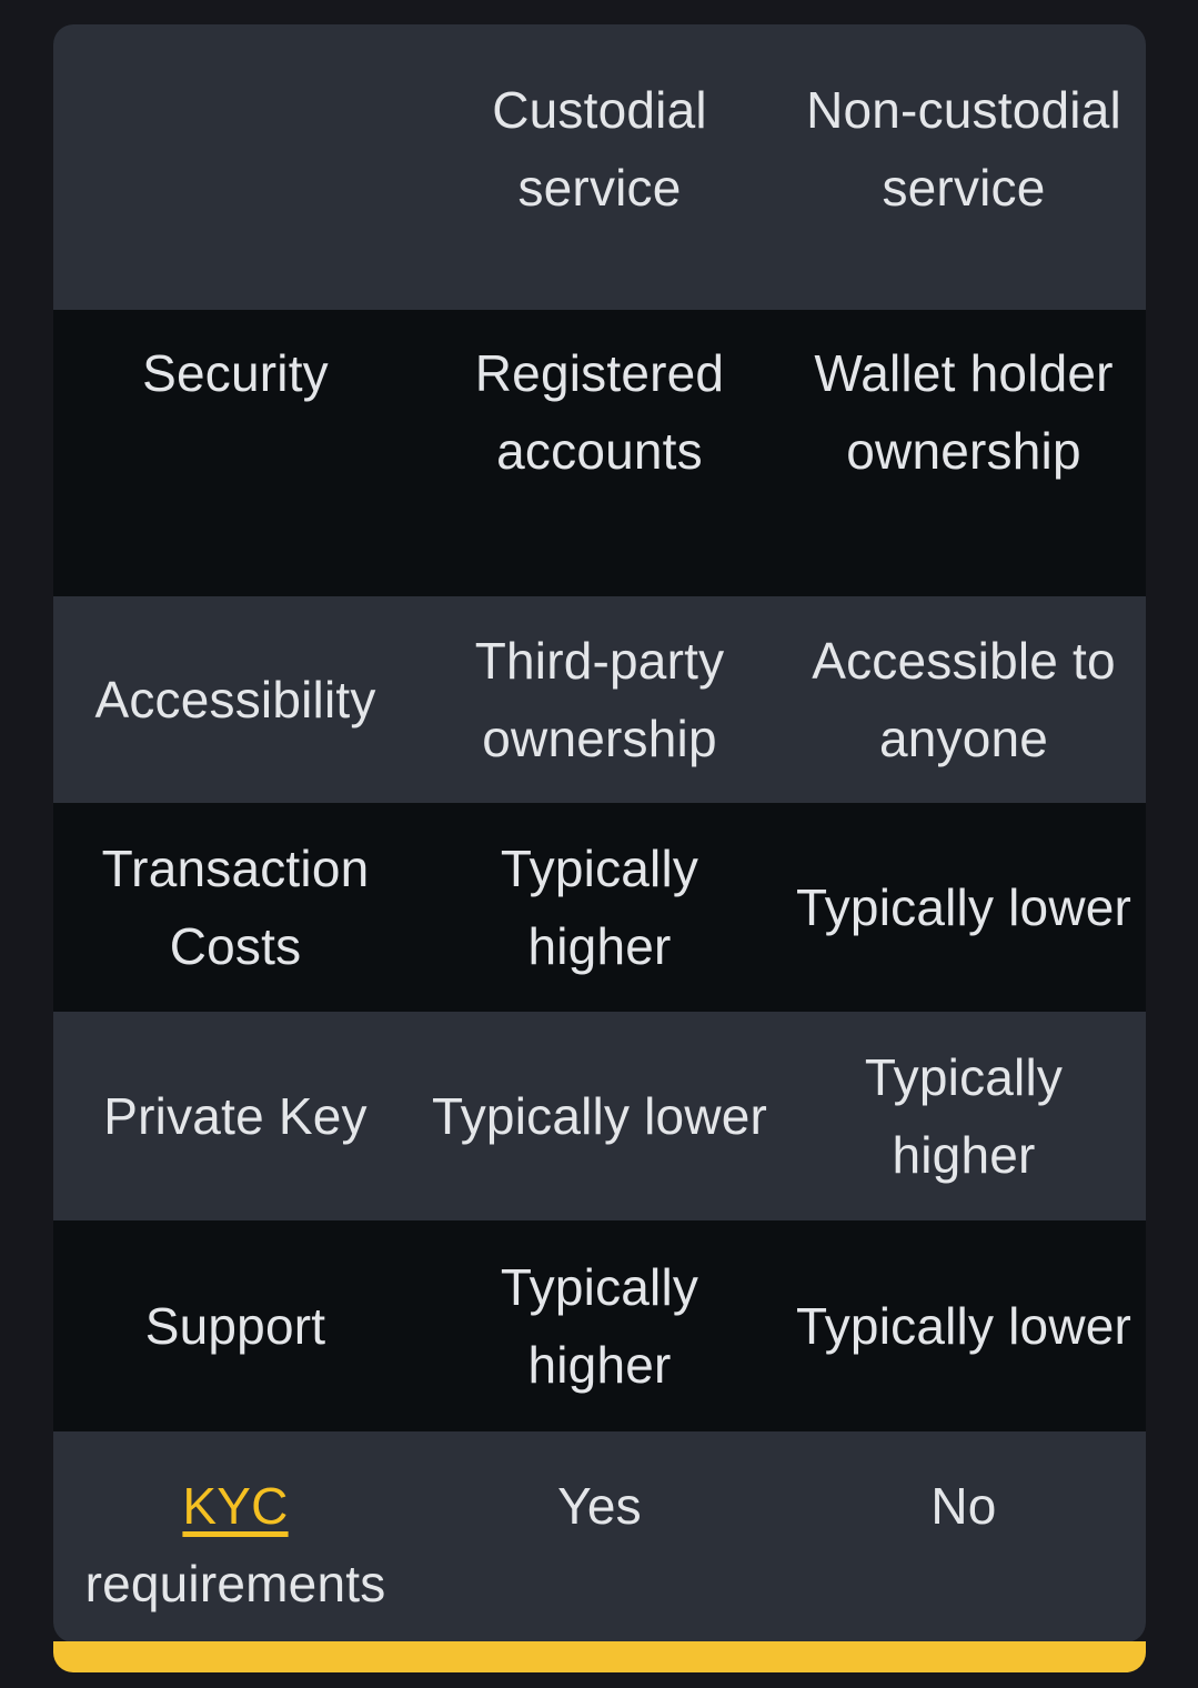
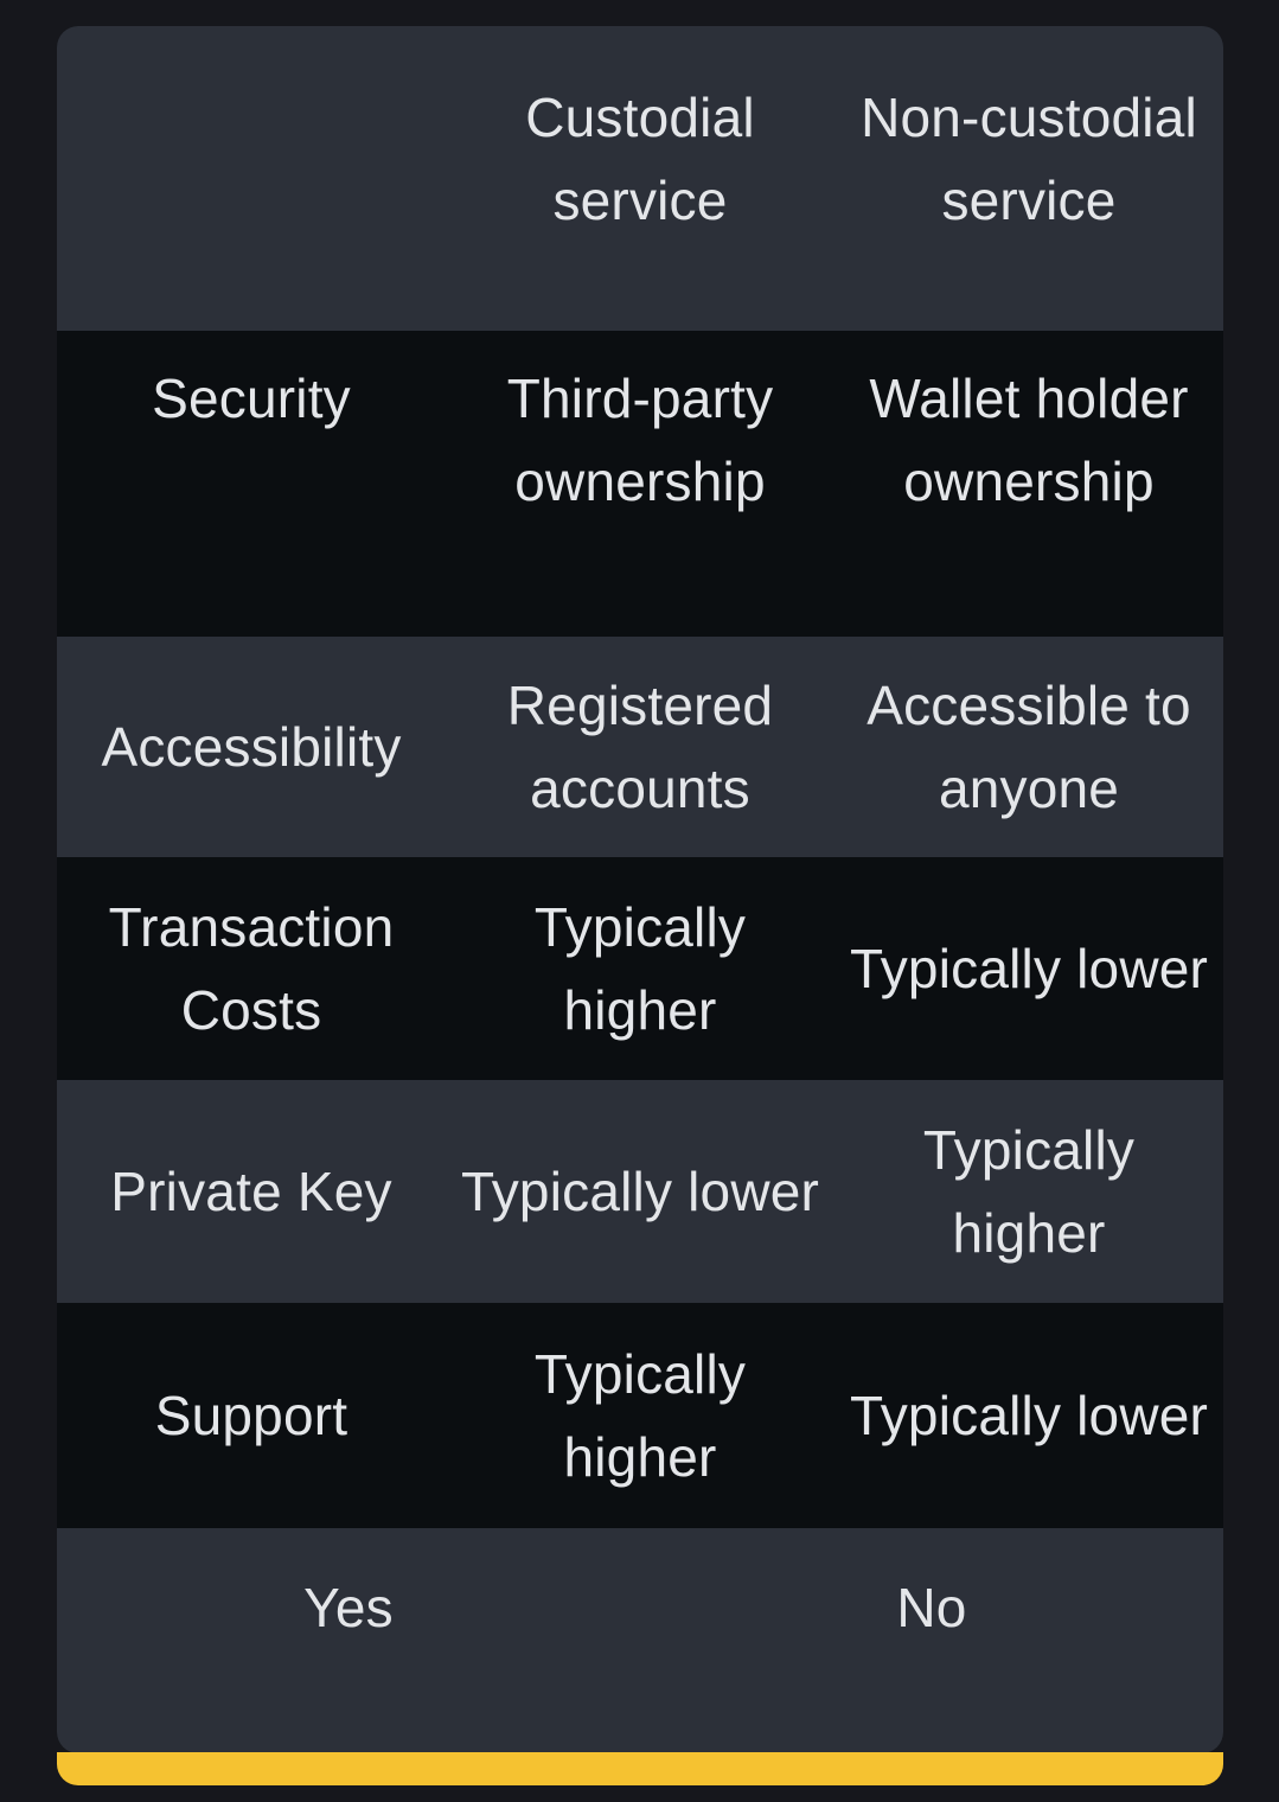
  Custodial service
  Non-custodial service
  Security
- Registered accounts
+ Third-party ownership
  Wallet holder ownership
  Accessibility
- Third-party ownership
+ Registered accounts
  Accessible to anyone
  Transaction Costs
  Typically higher
  Typically lower
  Private Key
  Typically lower
  Typically higher
  Support
  Typically higher
  Typically lower
- KYC requirements
  Yes
  No
